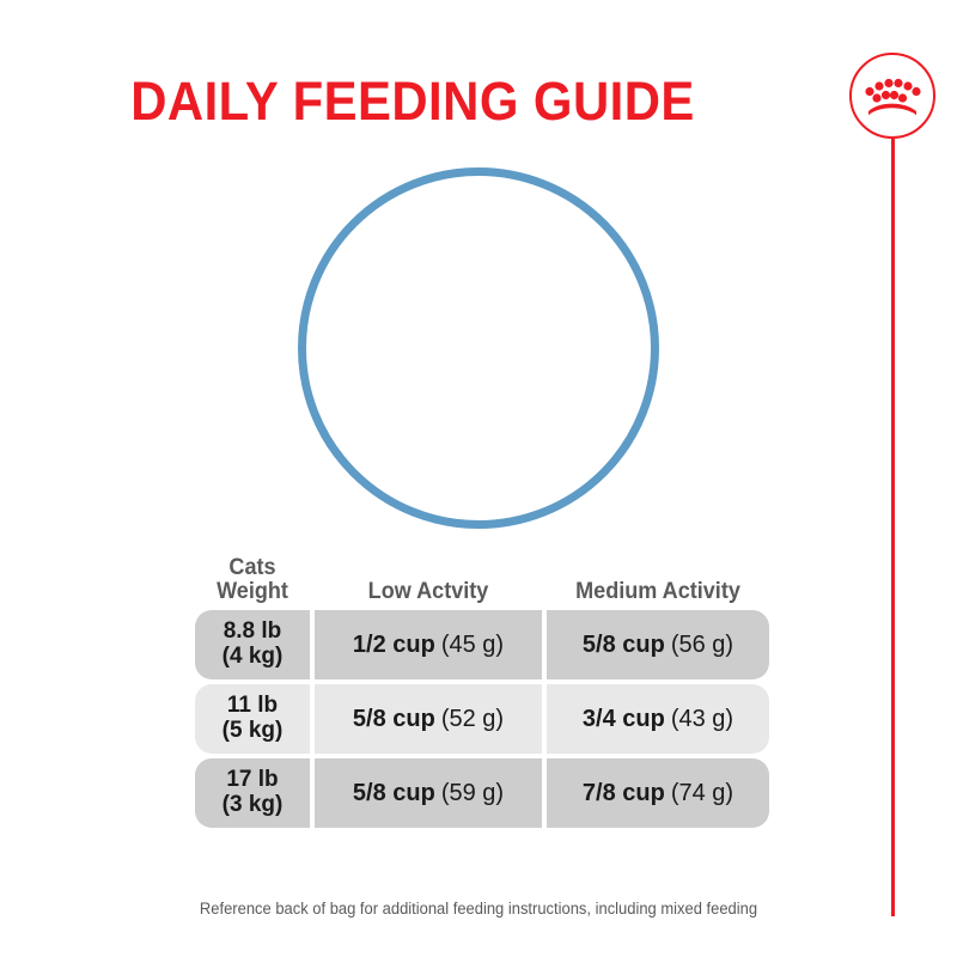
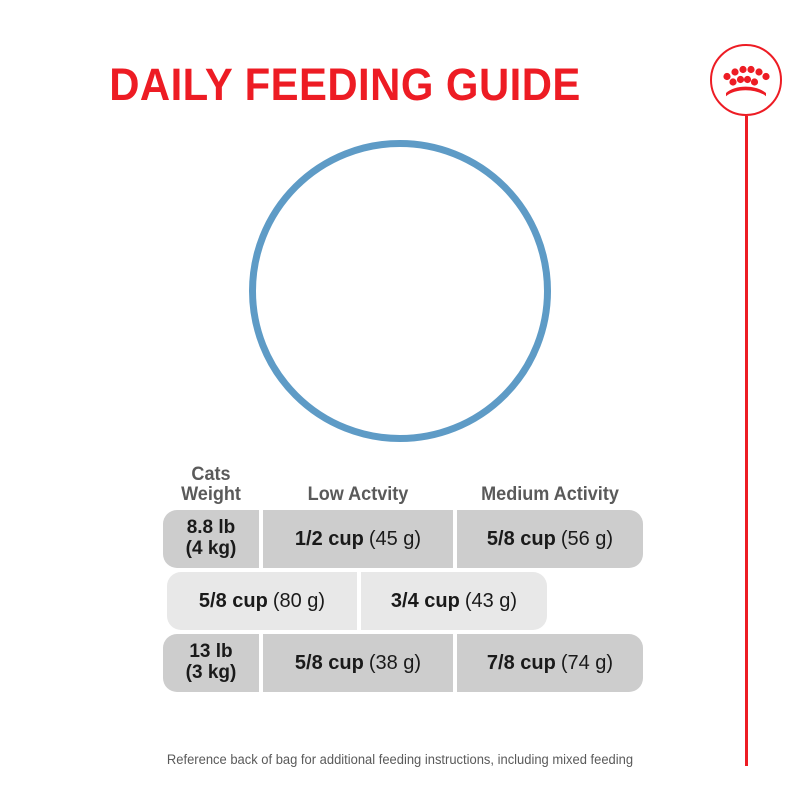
  DAILY FEEDING GUIDE
  Cats
  Weight
  Low Actvity
  Medium Activity
  8.8 lb
  (4 kg)
  1/2 cup
  (45 g)
  5/8 cup
  (56 g)
- 11 lb
- (5 kg)
  5/8 cup
- (52 g)
+ (80 g)
  3/4 cup
  (43 g)
- 17 lb
+ 13 lb
  (3 kg)
  5/8 cup
- (59 g)
+ (38 g)
  7/8 cup
  (74 g)
  Reference back of bag for additional feeding instructions, including mixed feeding
